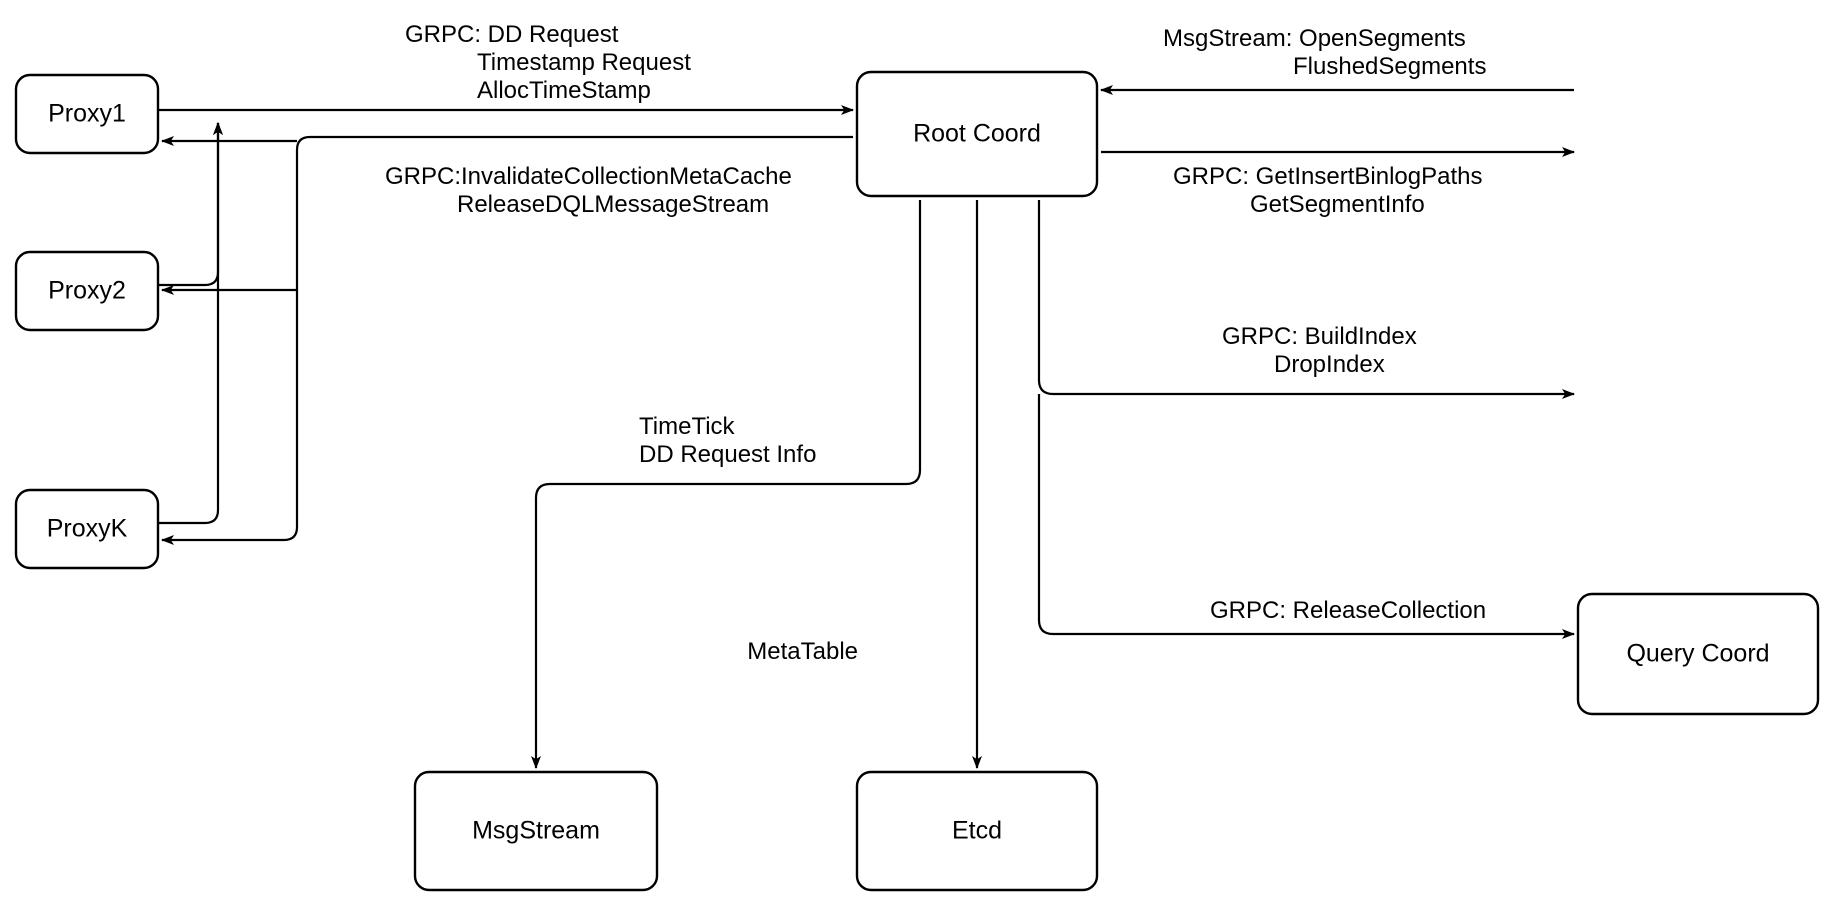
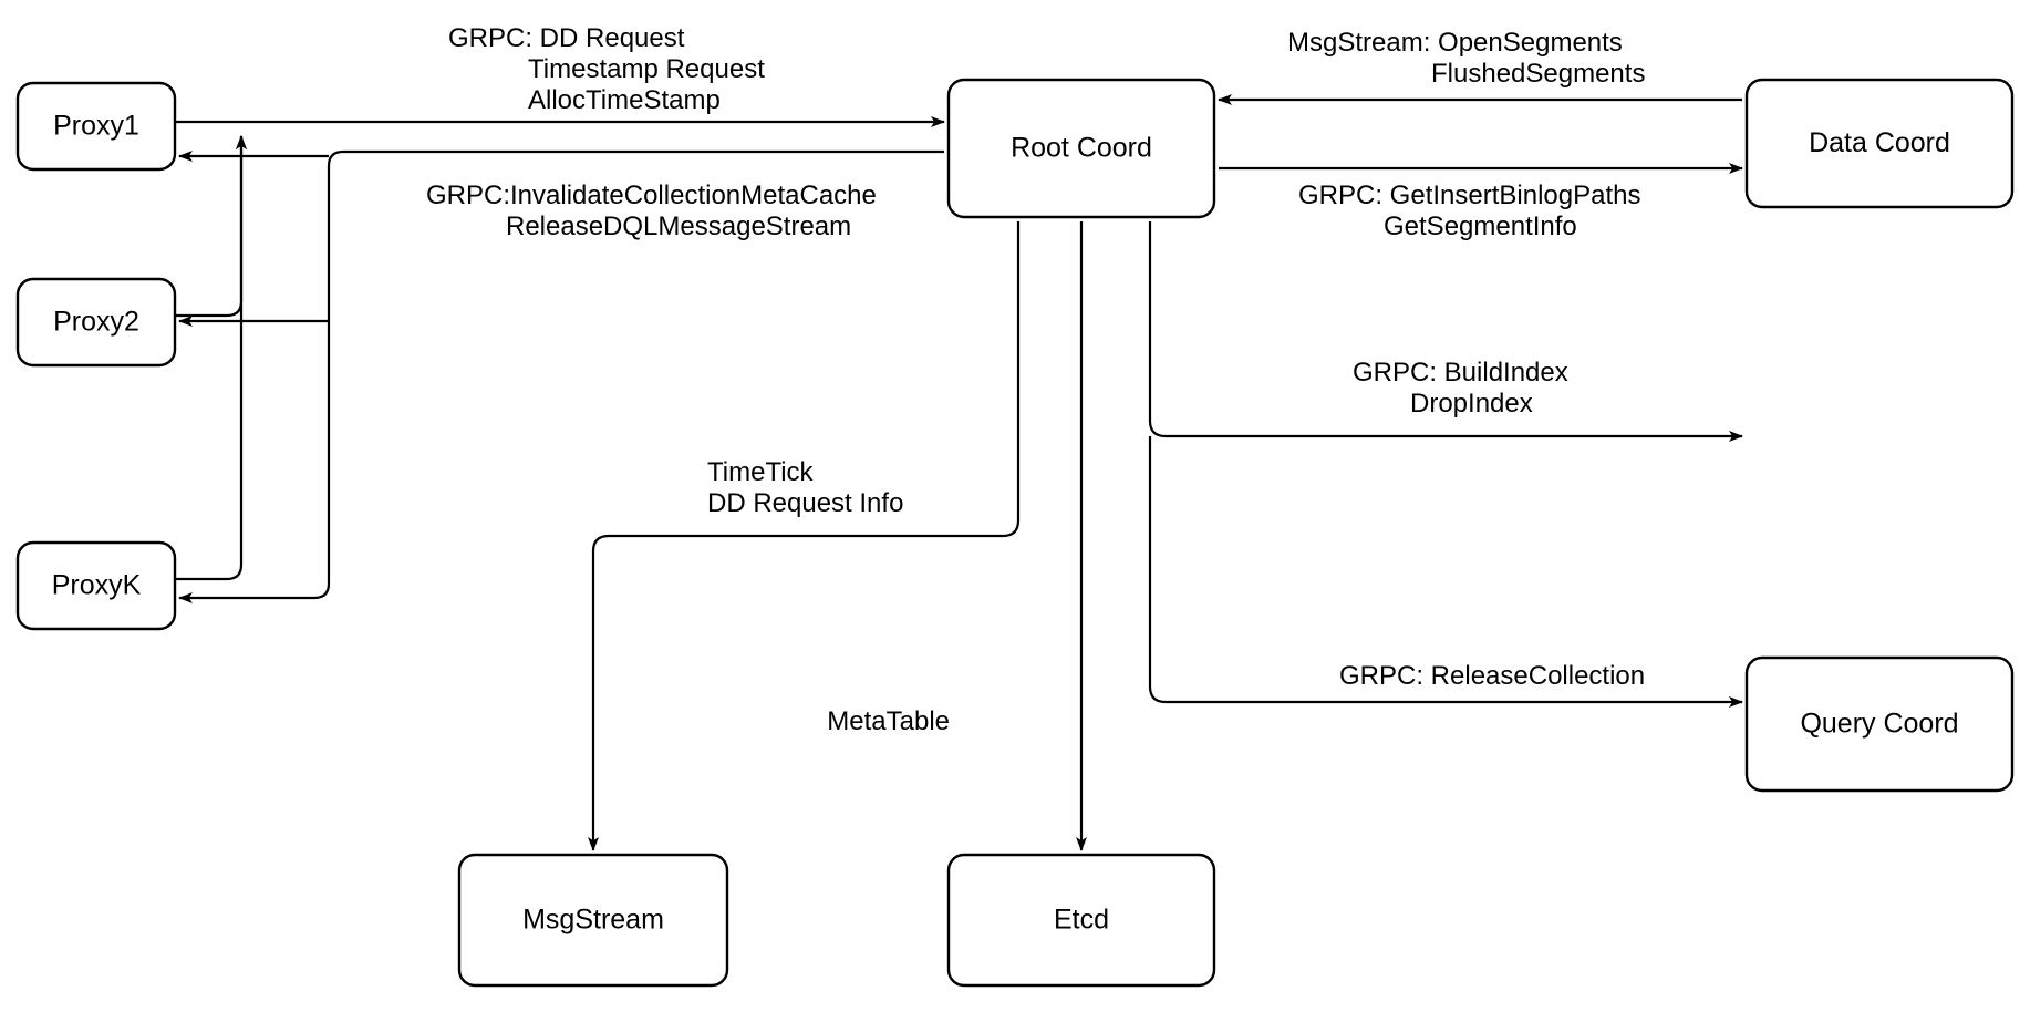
  GRPC: DD Request
  Timestamp Request
  AllocTimeStamp
  GRPC:InvalidateCollectionMetaCache
  ReleaseDQLMessageStream
  MsgStream: OpenSegments
  FlushedSegments
  GRPC: GetInsertBinlogPaths
  GetSegmentInfo
  GRPC: BuildIndex
  DropIndex
  GRPC: ReleaseCollection
  TimeTick
  DD Request Info
  MetaTable
  Proxy1
  Proxy2
  ProxyK
  Root Coord
+ Data Coord
  Query Coord
  MsgStream
  Etcd
